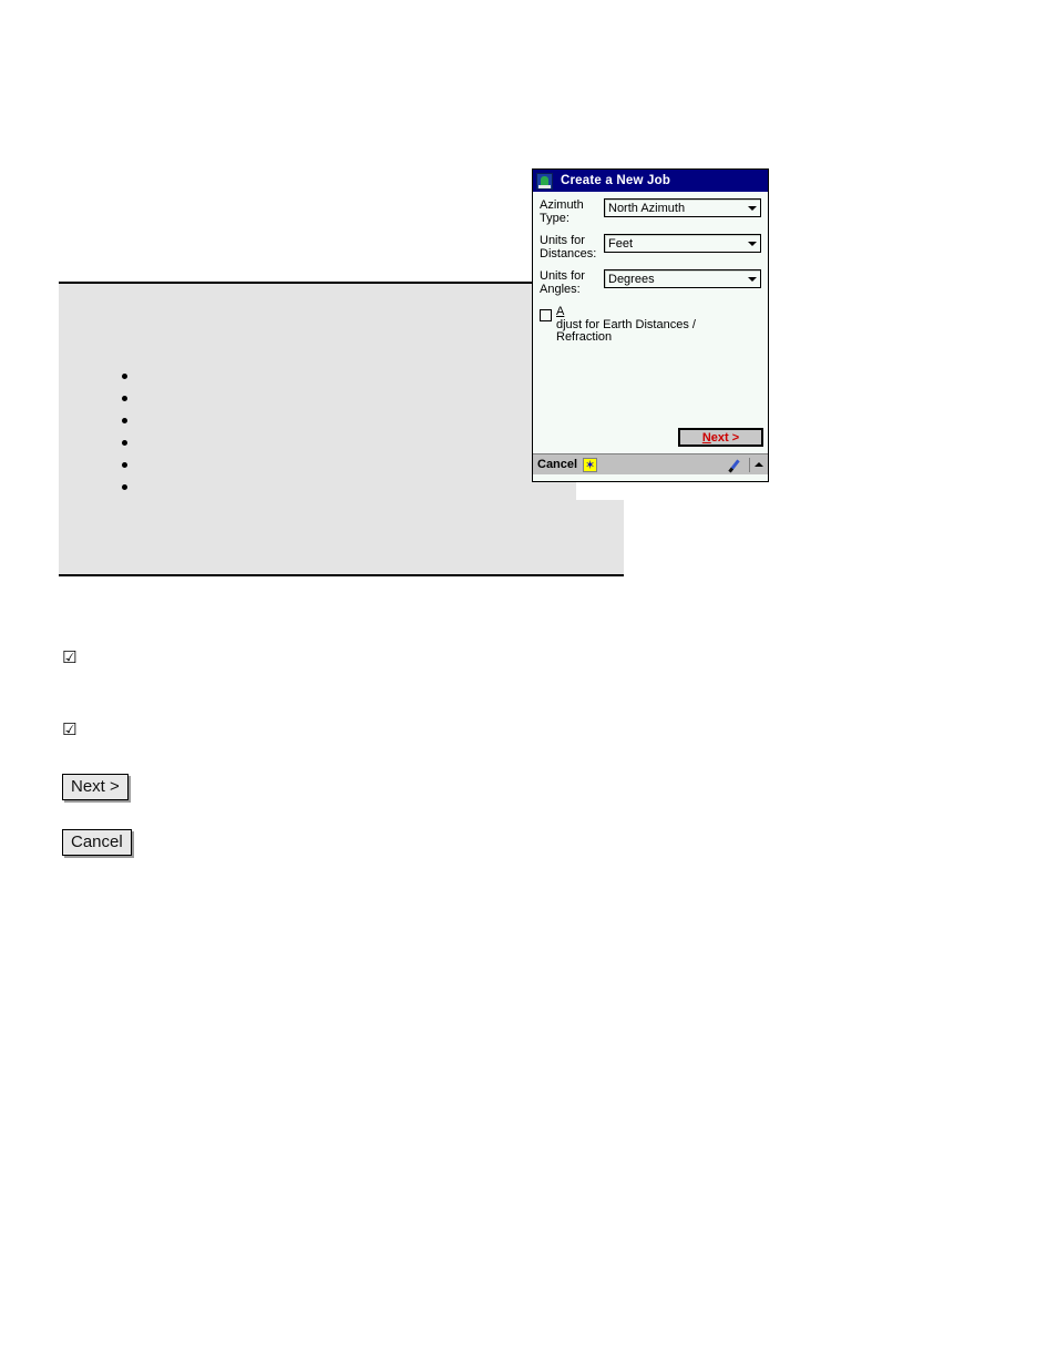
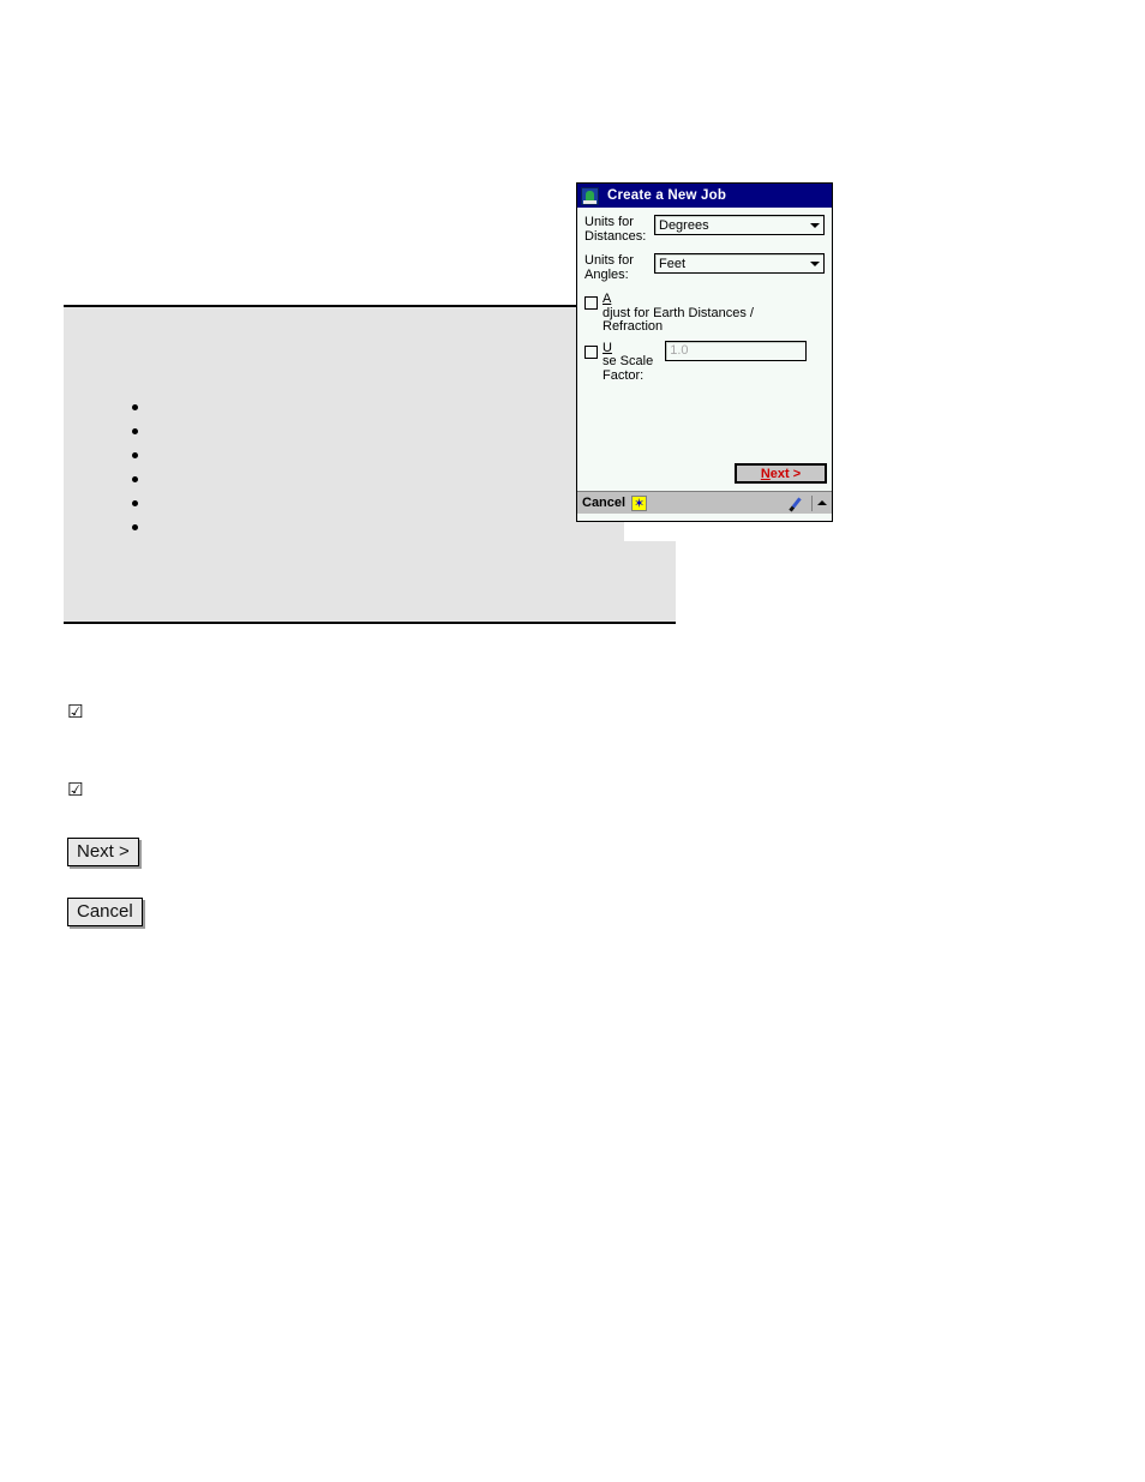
  ☑
  ☑
  Next >
  Cancel
  Create a New Job
- Azimuth
- Type:
- North Azimuth
  Units for
  Distances:
- Feet
+ Degrees
  Units for
  Angles:
- Degrees
+ Feet
  A
  djust for Earth Distances /
  Refraction
+ U
+ se Scale
+ Factor:
+ 1.0
  N
  ext >
  Cancel
  ✶
